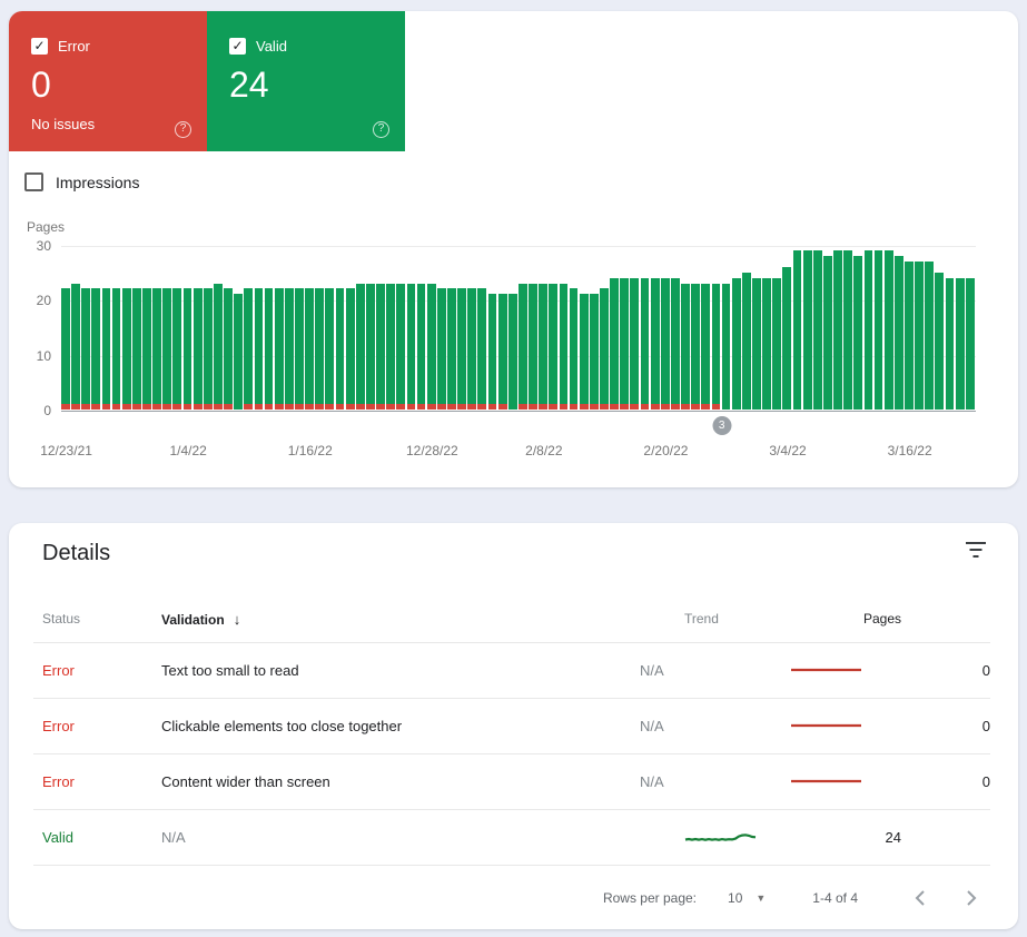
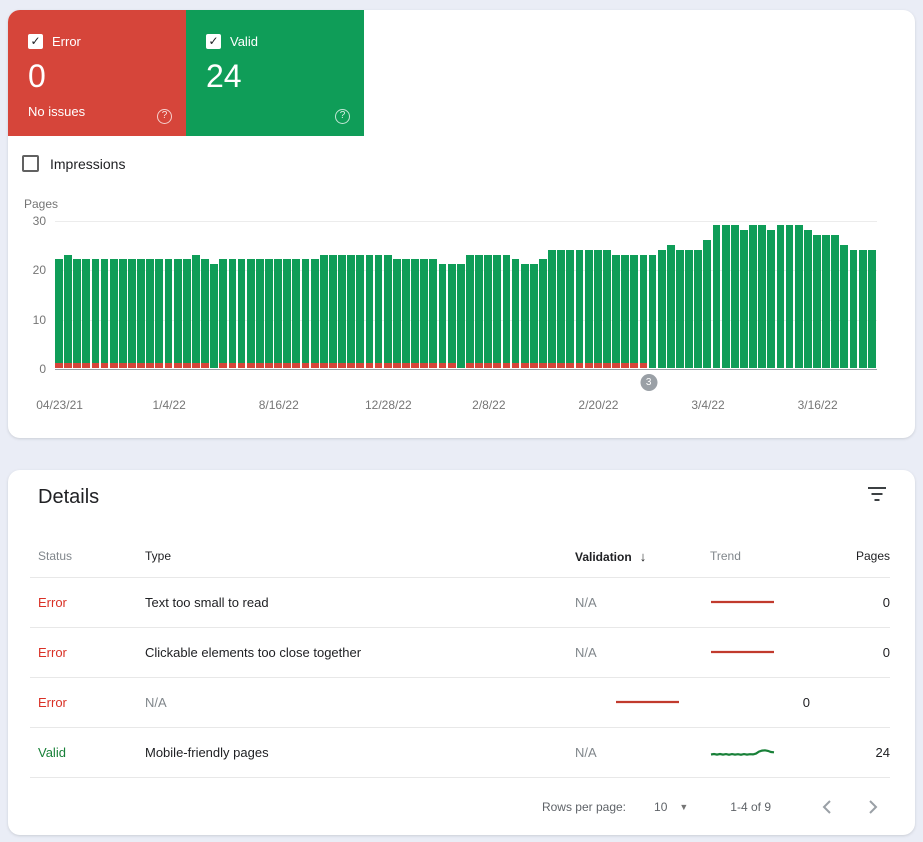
  ✓
  Error
  0
  No issues
  ?
  ✓
  Valid
  24
  ?
  Impressions
  Pages
  30
  20
  10
  0
- 12/23/21
+ 04/23/21
  1/4/22
- 1/16/22
+ 8/16/22
  12/28/22
  2/8/22
  2/20/22
  3/4/22
  3/16/22
  3
  Details
  Status
+ Type
  Validation ↓
  Trend
  Pages
  Error
  Text too small to read
  N/A
  0
  Error
  Clickable elements too close together
  N/A
  0
  Error
- Content wider than screen
  N/A
  0
  Valid
+ Mobile-friendly pages
  N/A
  24
  Rows per page:
  10
  ▼
- 1-4 of 4
+ 1-4 of 9
